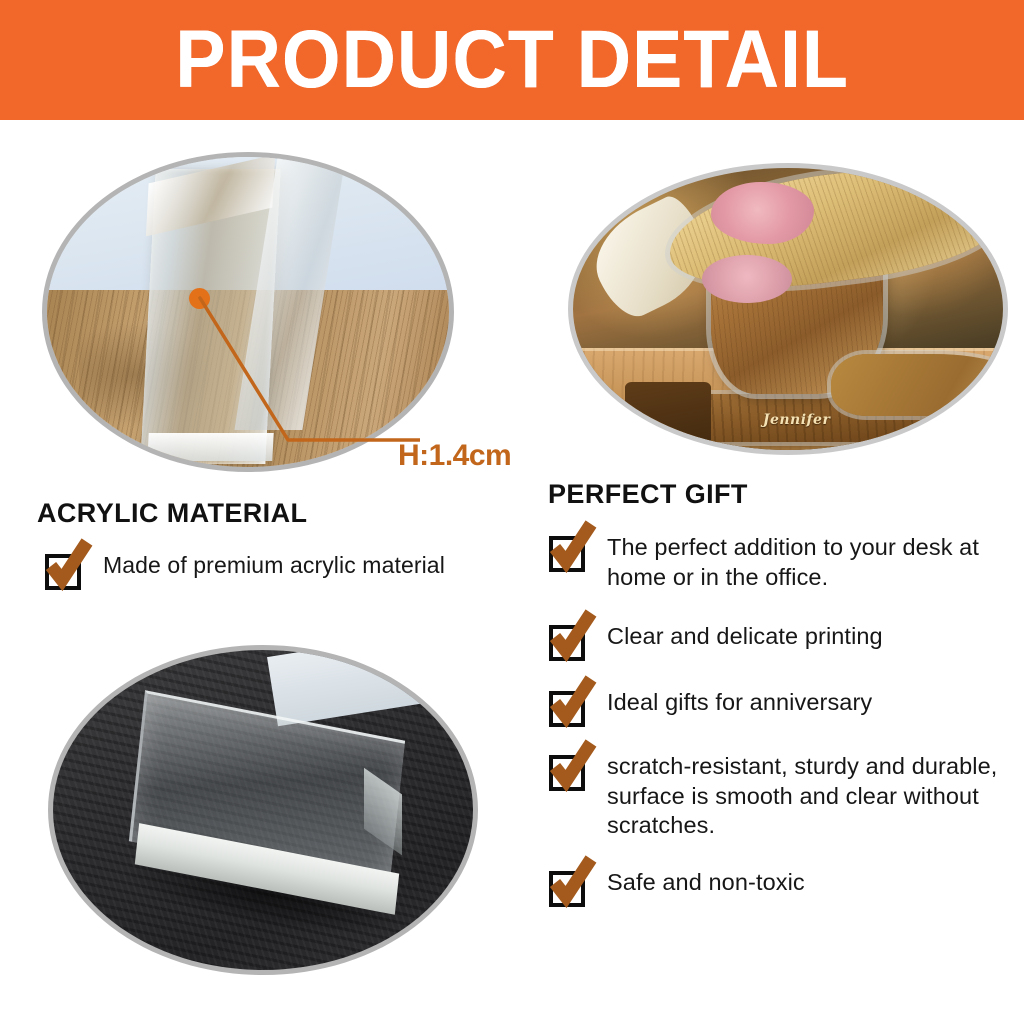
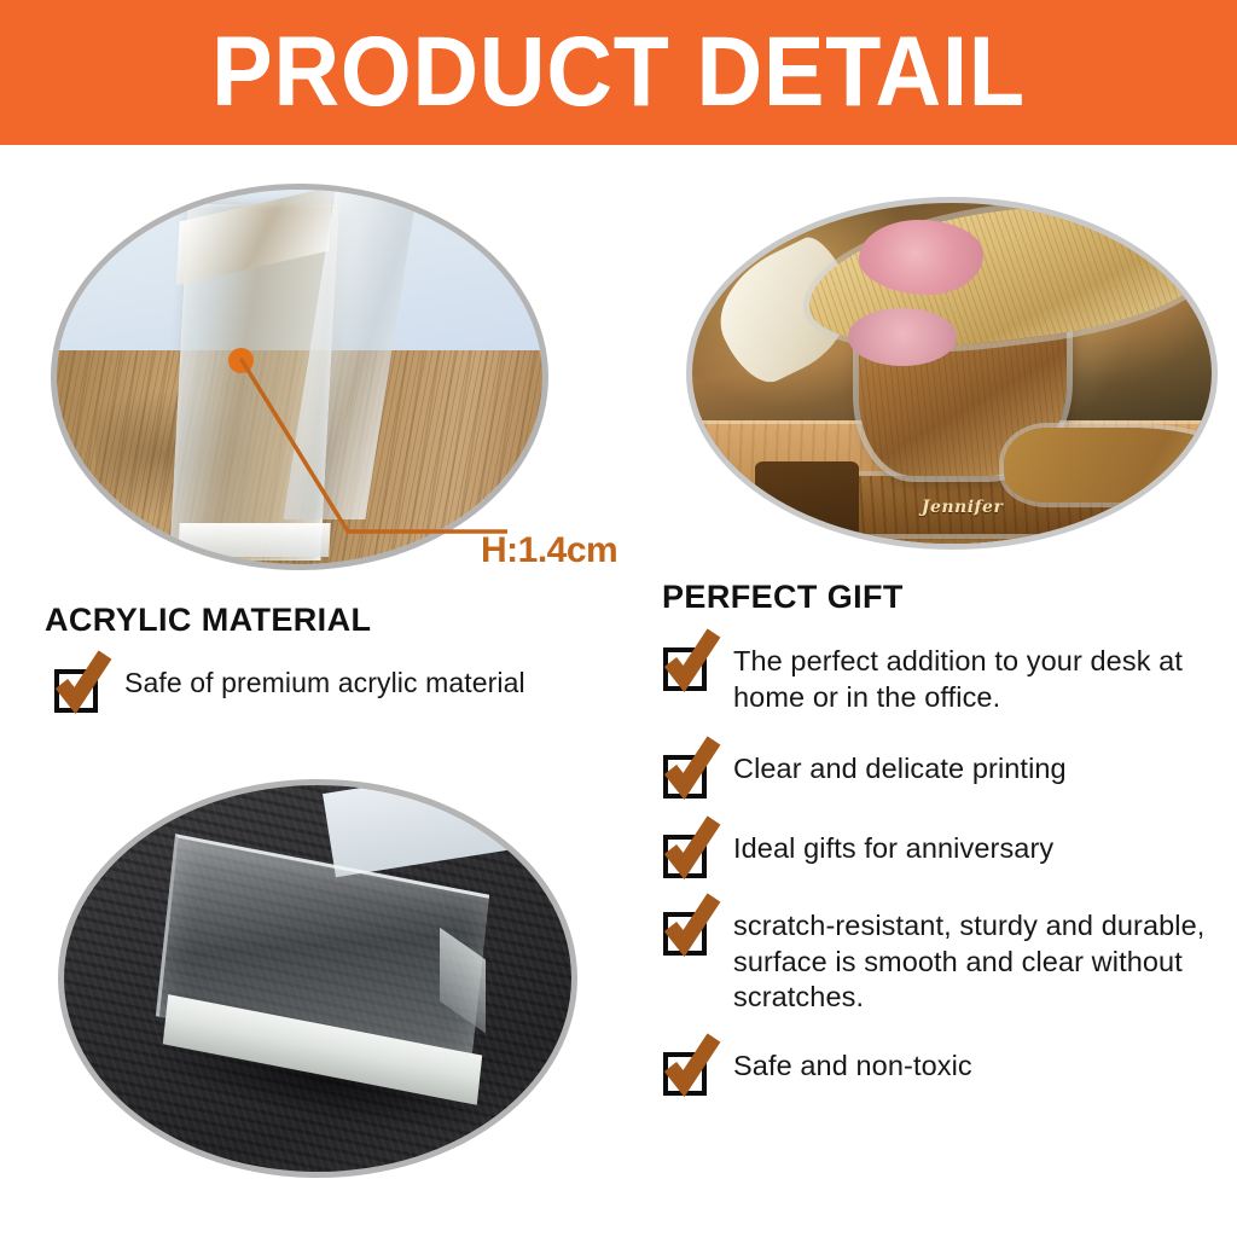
  PRODUCT DETAIL
  H:1.4cm
  Jennifer
  ACRYLIC MATERIAL
- Made of premium acrylic material
+ Safe of premium acrylic material
  PERFECT GIFT
  The perfect addition to your desk at home or in the office.
  Clear and delicate printing
  Ideal gifts for anniversary
  scratch-resistant, sturdy and durable, surface is smooth and clear without scratches.
  Safe and non-toxic
